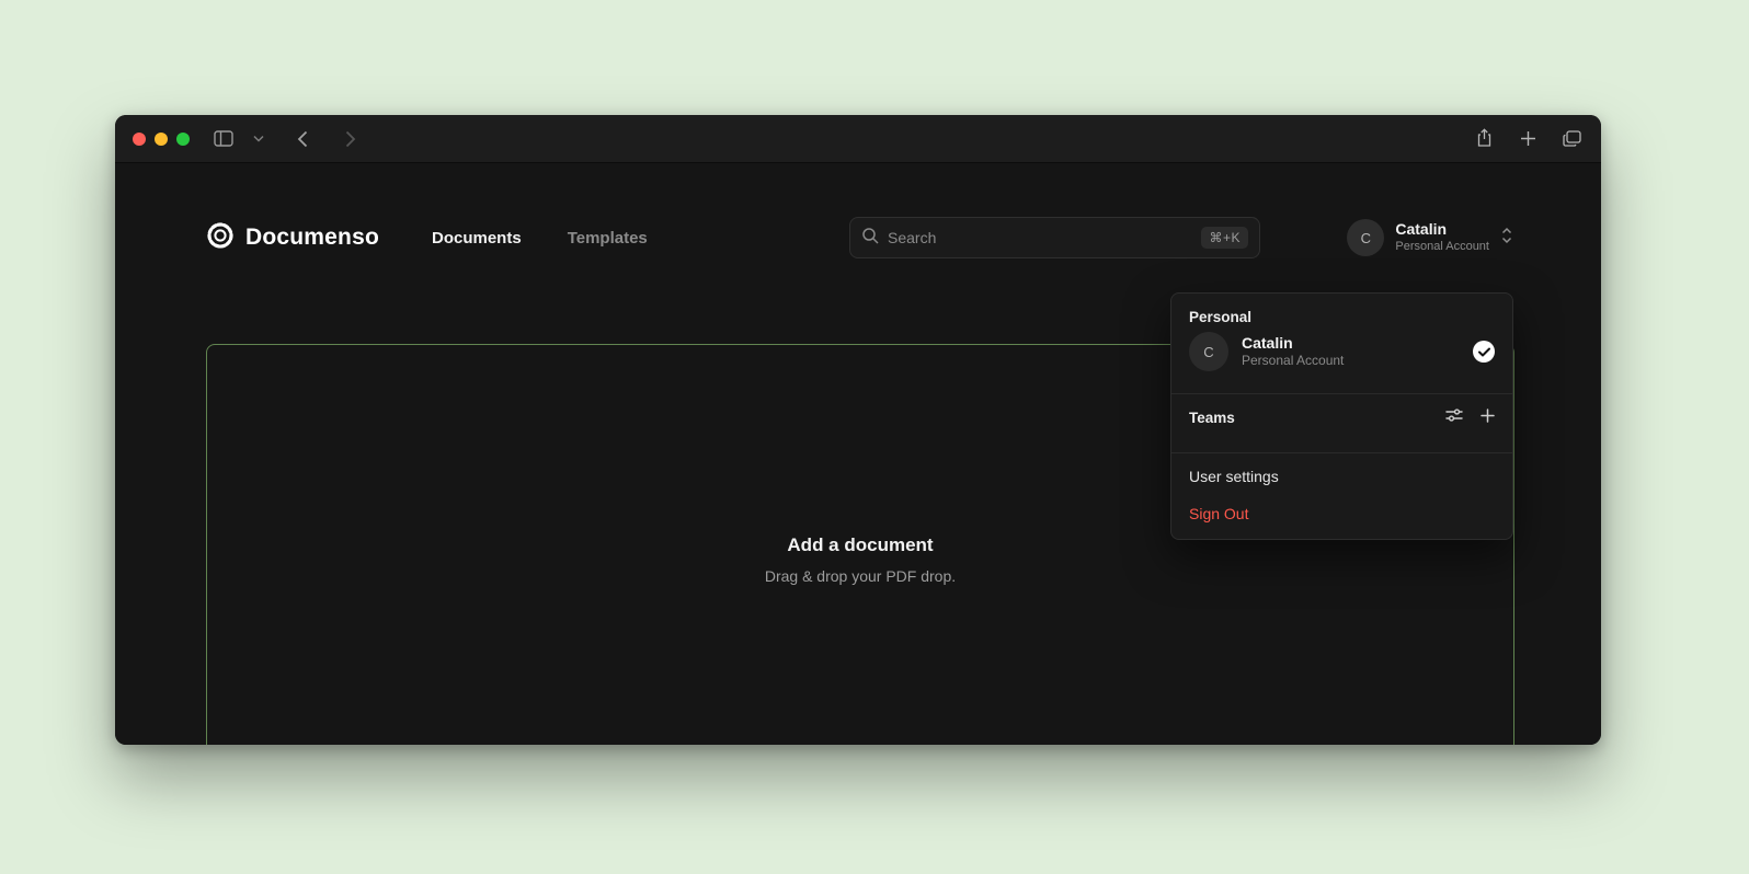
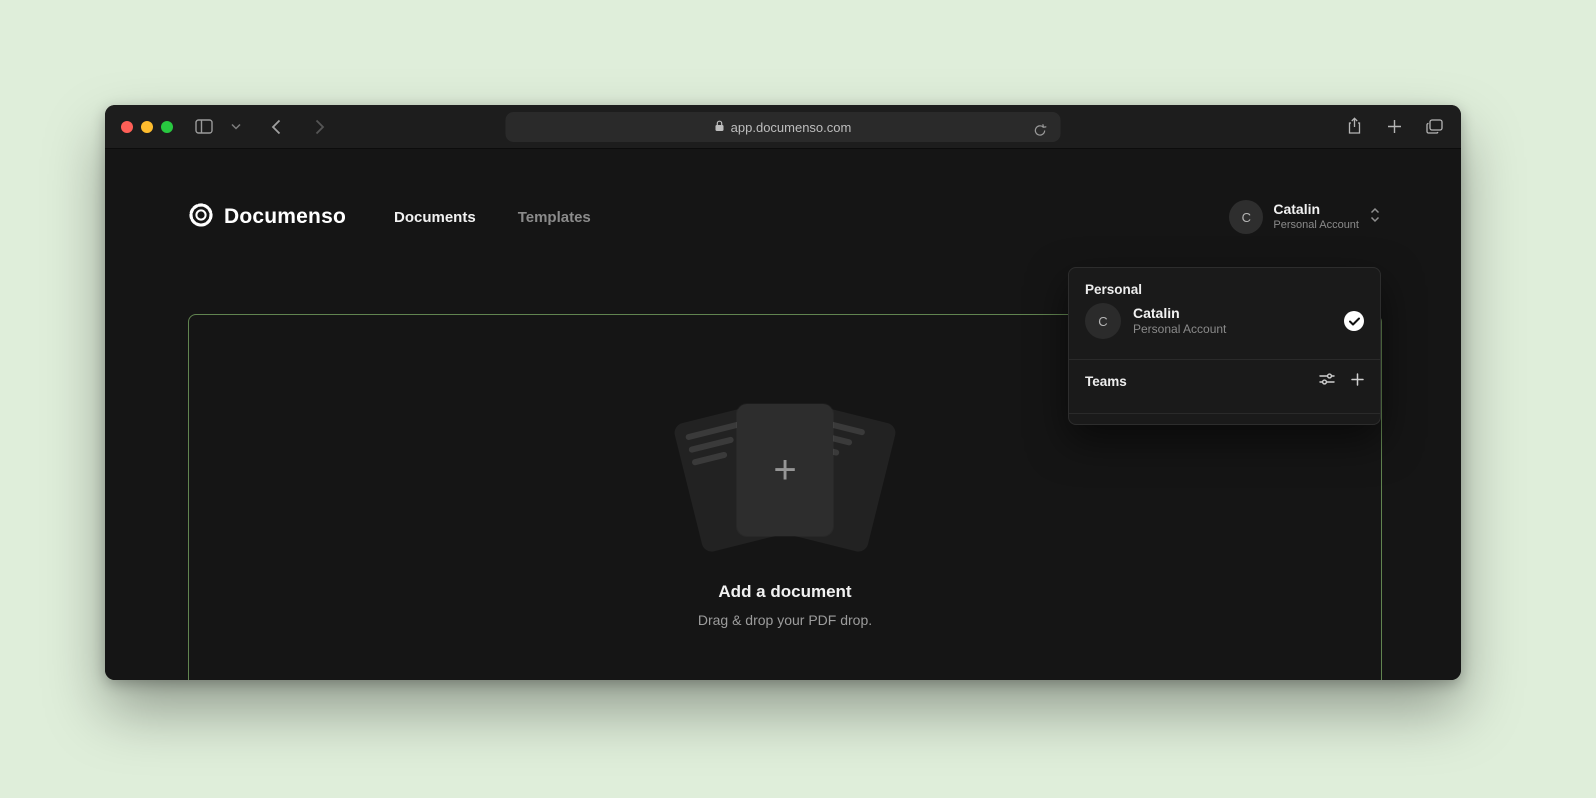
+ app.documenso.com
  Documenso
  Documents
  Templates
- Search
- ⌘+K
  C
  Catalin
  Personal Account
+ +
  Add a document
  Drag & drop your PDF drop.
  Personal
  C
  Catalin
  Personal Account
  Teams
- User settings
- Sign Out
